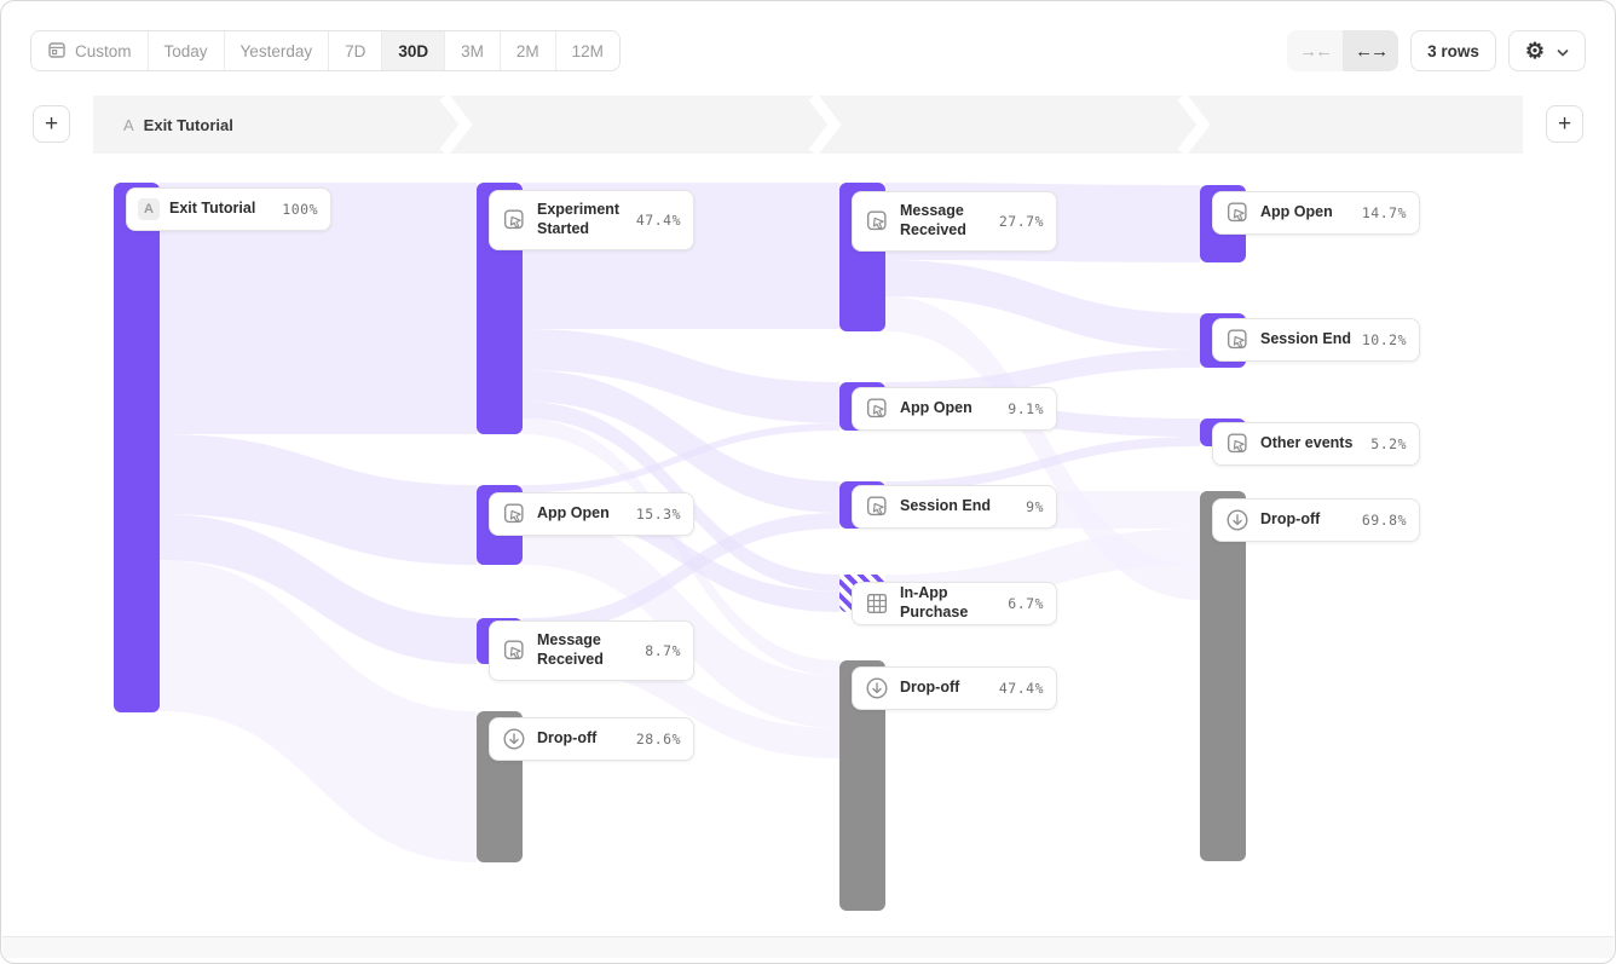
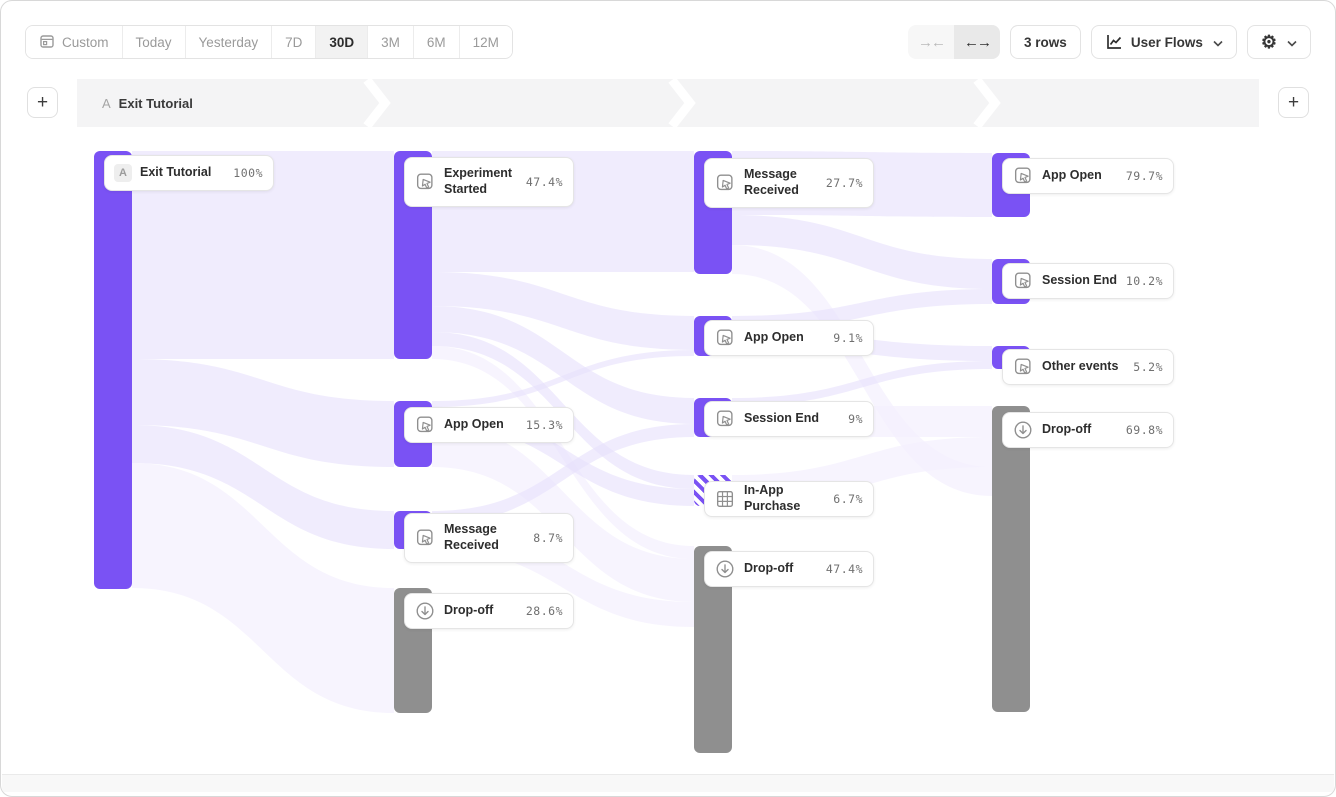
  Custom
  Today
  Yesterday
  7D
  30D
  3M
- 2M
+ 6M
  12M
  →←
  ←→
  3 rows
+ User Flows
  ⚙
  A
  Exit Tutorial
  +
  +
  A
  Exit Tutorial
  100%
  Experiment Started
  47.4%
  App Open
  15.3%
  Message Received
  8.7%
  Drop-off
  28.6%
  Message Received
  27.7%
  App Open
  9.1%
  Session End
  9%
  In-App Purchase
  6.7%
  Drop-off
  47.4%
  App Open
- 14.7%
+ 79.7%
  Session End
  10.2%
  Other events
  5.2%
  Drop-off
  69.8%
